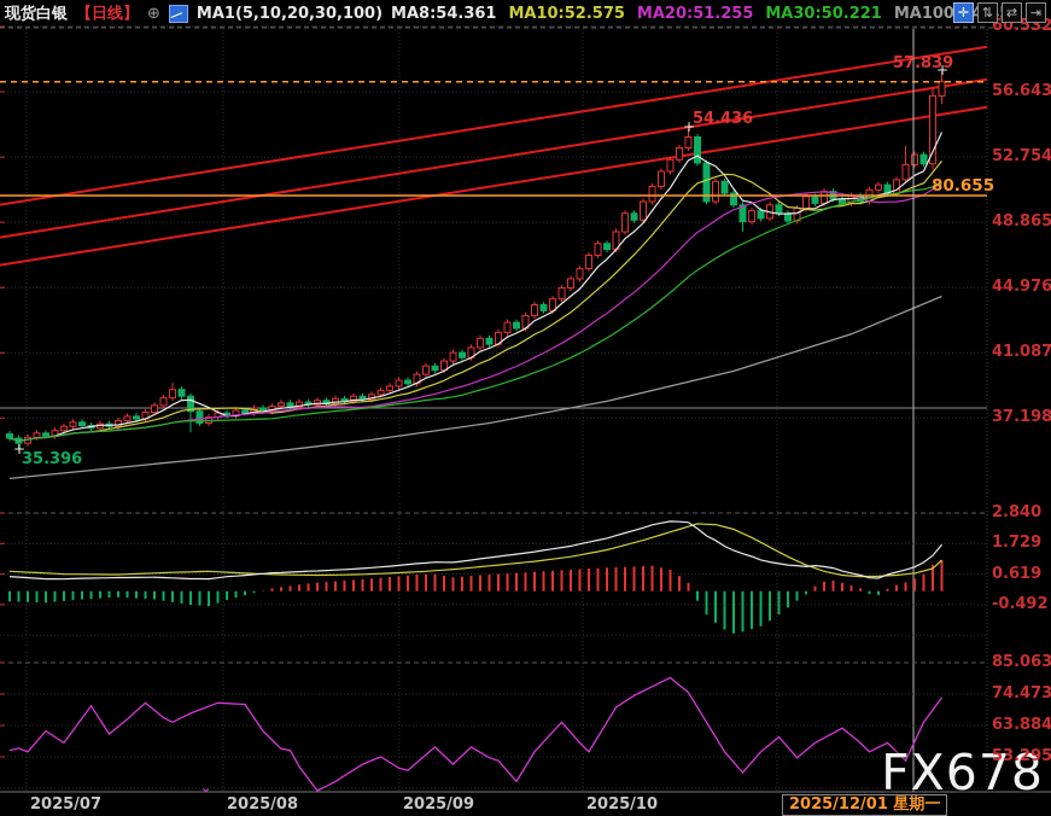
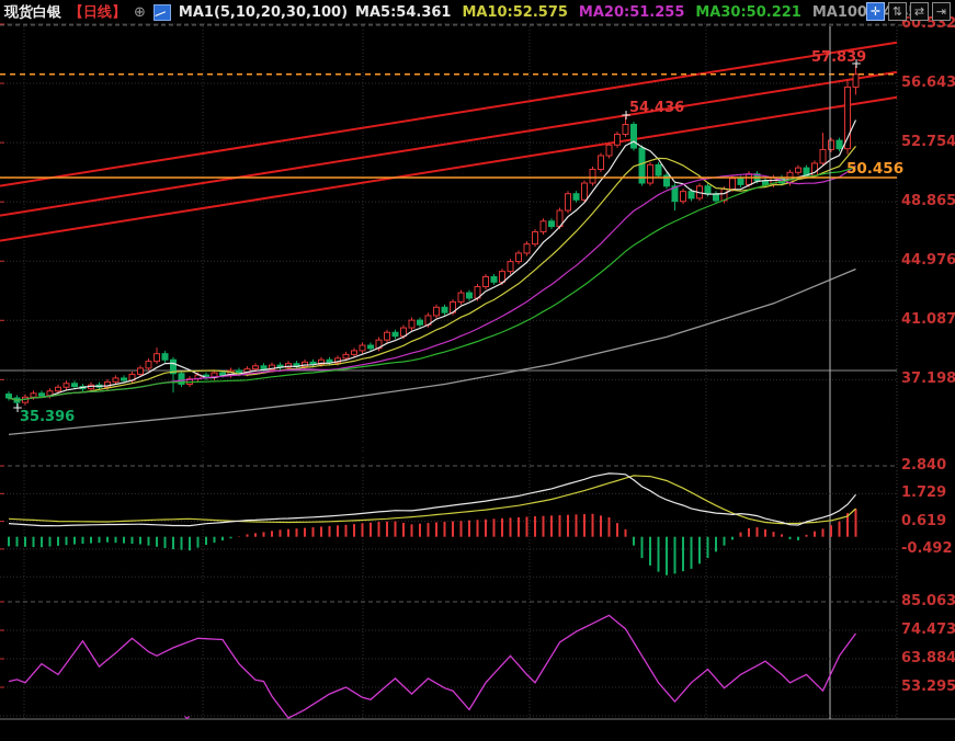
  现货白银
  【日线】
  ⊕
  MA1(5,10,20,30,100)
- MA8:54.361
+ MA5:54.361
  MA10:52.575
  MA20:51.255
  MA30:50.221
  ✛
  ⇅
  ⇄
  ⇥
  60.532
  56.643
  52.754
  48.865
  44.976
  41.087
  37.198
  2.840
  1.729
  0.619
  -0.492
  85.063
  74.473
  63.884
  53.295
  57.839
  54.436
  35.396
- 80.655
+ 50.456
  +
  +
  +
  ⌄
- 2025/07
- 2025/08
- 2025/09
- 2025/10
- 2025/12/01 星期一
- FX678
